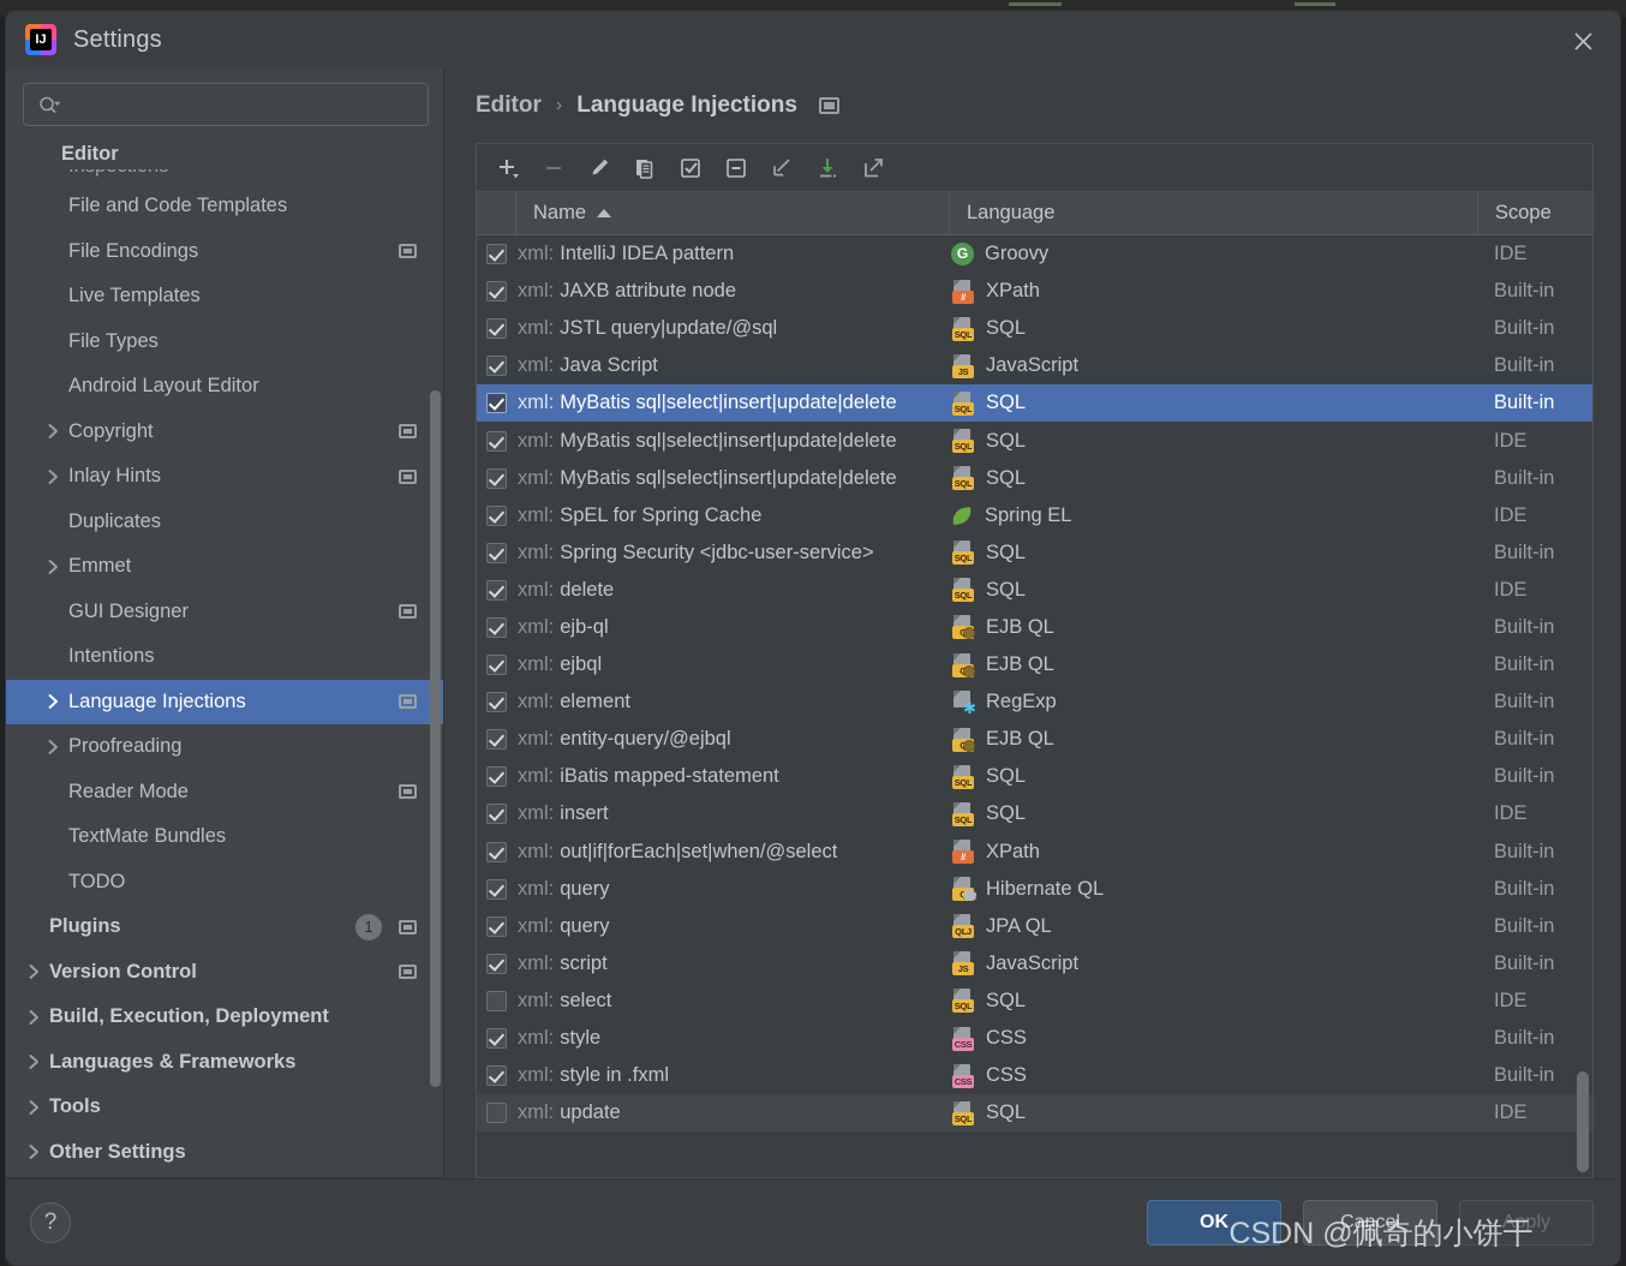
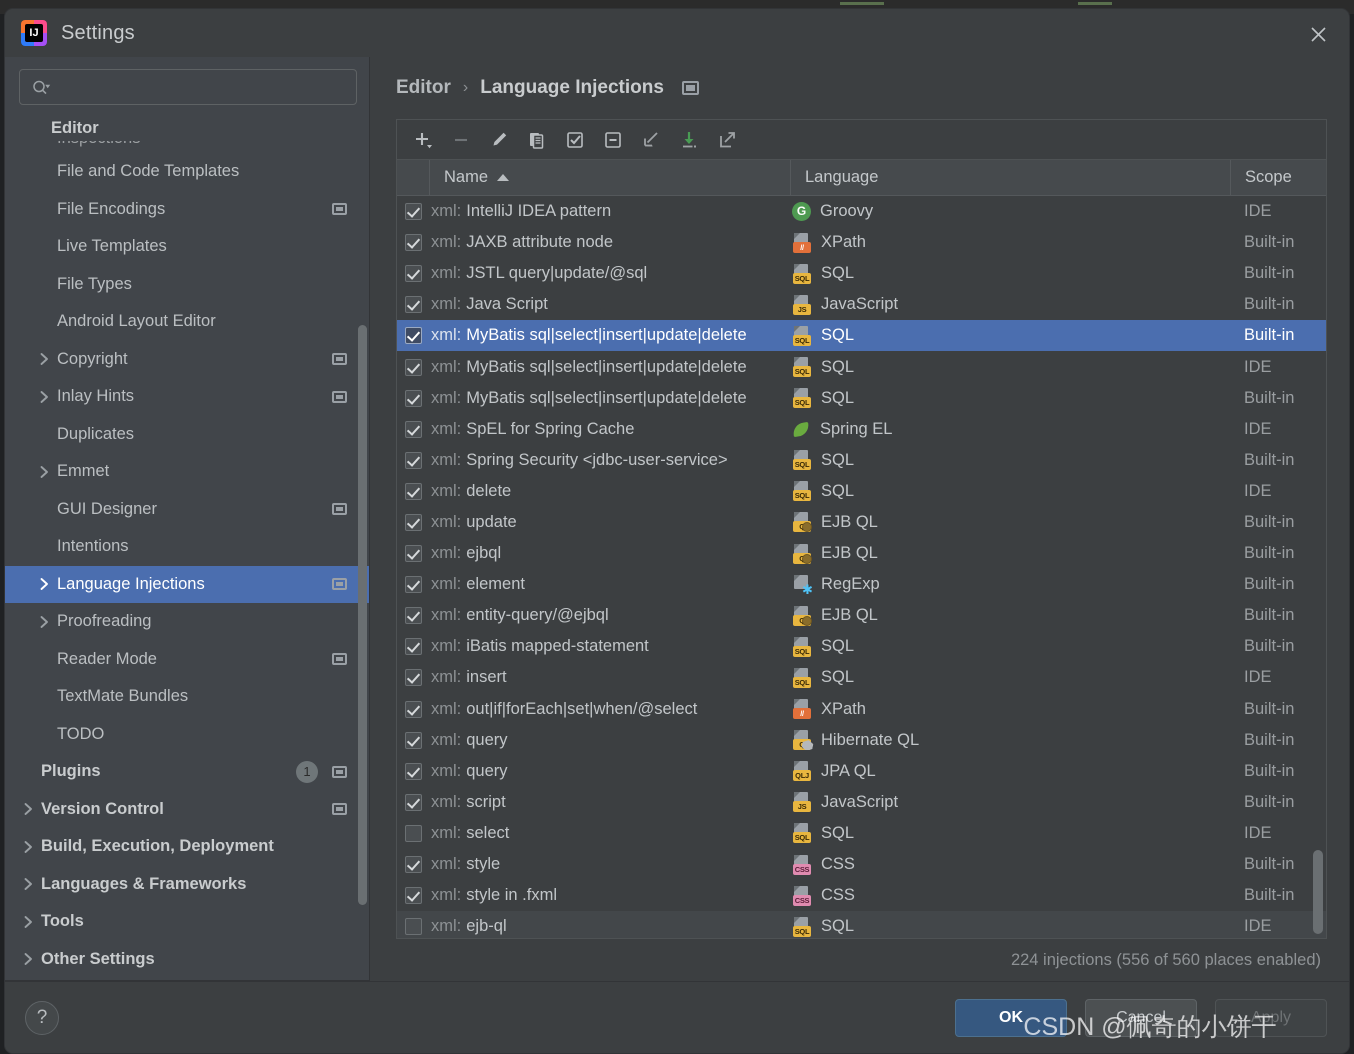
  IJ
  Settings
  Editor
  File and Code Templates
  File Encodings
  Live Templates
  File Types
  Android Layout Editor
  Copyright
  Inlay Hints
  Duplicates
  Emmet
  GUI Designer
  Intentions
  Language Injections
  Proofreading
  Reader Mode
  TextMate Bundles
  TODO
  Plugins
  1
  Version Control
  Build, Execution, Deployment
  Languages & Frameworks
  Tools
  Other Settings
  Editor
  ›
  Language Injections
  Name
  Language
  Scope
  xml:
  IntelliJ IDEA pattern
  G
  Groovy
  IDE
  xml:
  JAXB attribute node
  //
  XPath
  Built-in
  xml:
  JSTL query|update/@sql
  SQL
  SQL
  Built-in
  xml:
  Java Script
  JS
  JavaScript
  Built-in
  xml:
  MyBatis sql|select|insert|update|delete
  SQL
  SQL
  Built-in
  xml:
  MyBatis sql|select|insert|update|delete
  SQL
  SQL
  IDE
  xml:
  MyBatis sql|select|insert|update|delete
  SQL
  SQL
  Built-in
  xml:
  SpEL for Spring Cache
  Spring EL
  IDE
  xml:
  Spring Security <jdbc-user-service>
  SQL
  SQL
  Built-in
  xml:
  delete
  SQL
  SQL
  IDE
  xml:
- ejb-ql
+ update
  EJB QL
  Built-in
  xml:
  ejbql
  EJB QL
  Built-in
  xml:
  element
  ✱
  RegExp
  Built-in
  xml:
  entity-query/@ejbql
  EJB QL
  Built-in
  xml:
  iBatis mapped-statement
  SQL
  SQL
  Built-in
  xml:
  insert
  SQL
  SQL
  IDE
  xml:
  out|if|forEach|set|when/@select
  //
  XPath
  Built-in
  xml:
  query
  Q
  Hibernate QL
  Built-in
  xml:
  query
  QLJ
  JPA QL
  Built-in
  xml:
  script
  JS
  JavaScript
  Built-in
  xml:
  select
  SQL
  SQL
  IDE
  xml:
  style
  CSS
  CSS
  Built-in
  xml:
  style in .fxml
  CSS
  CSS
  Built-in
  xml:
- update
+ ejb-ql
  SQL
  SQL
  IDE
+ 224 injections (556 of 560 places enabled)
  ?
  OK
  Cancel
  Apply
  CSDN @佩奇的小饼干
